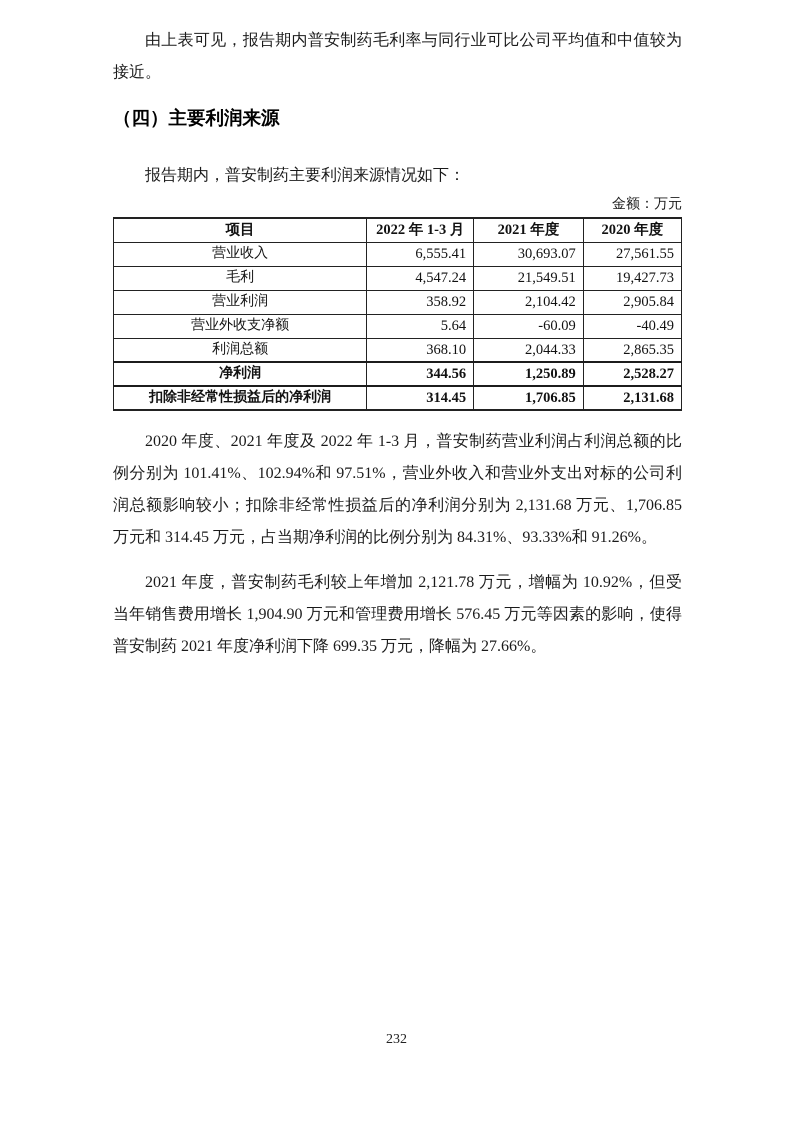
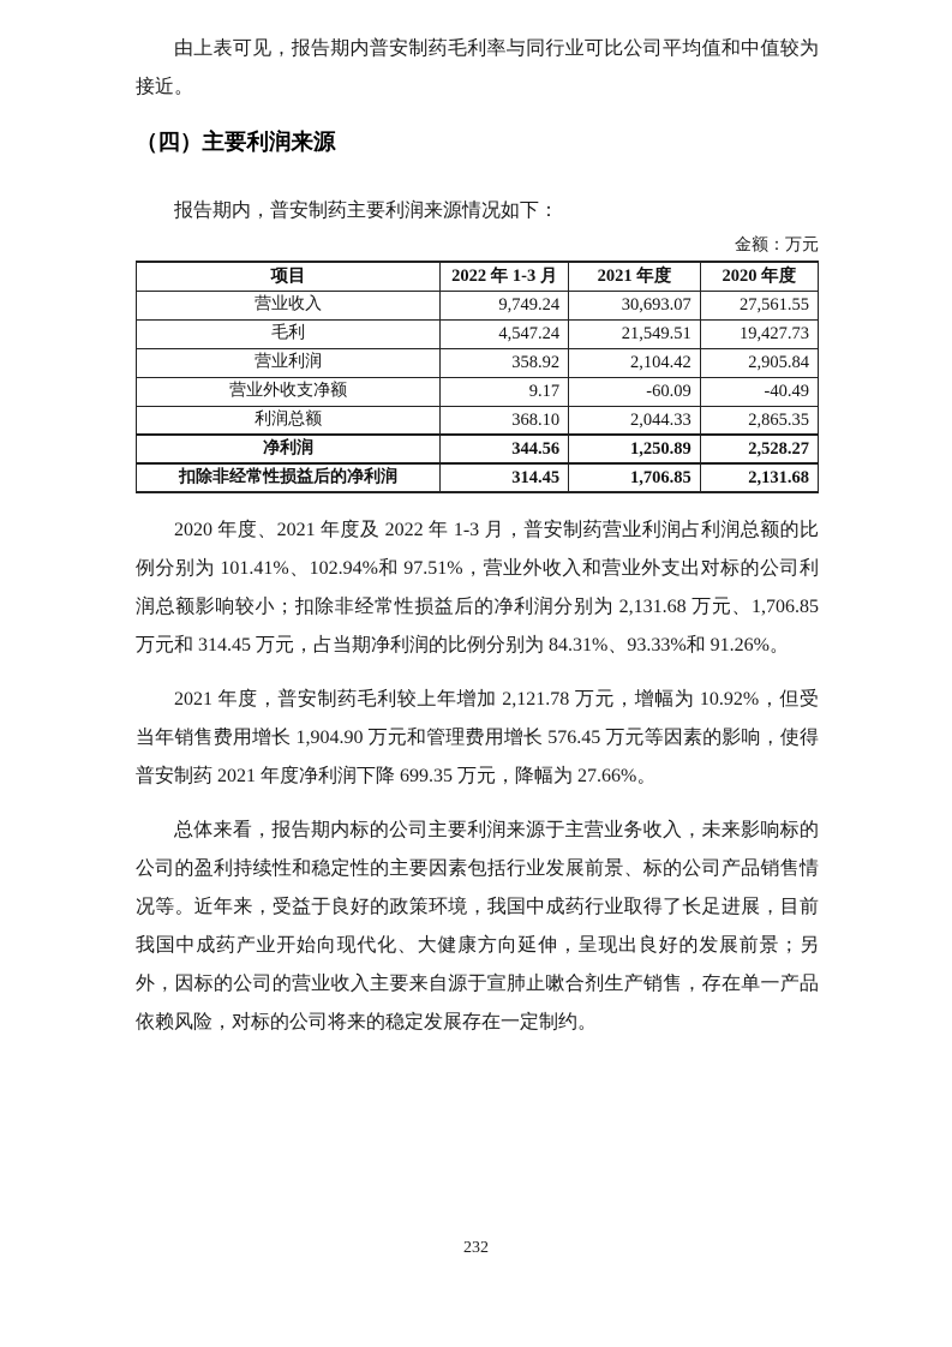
  由上表可见，报告期内普安制药毛利率与同行业可比公司平均值和中值较为接近。
  （四）主要利润来源
  报告期内，普安制药主要利润来源情况如下：
  金额：万元
  项目	2022 年 1-3 月	2021 年度	2020 年度
- 营业收入	6,555.41	30,693.07	27,561.55
+ 营业收入	9,749.24	30,693.07	27,561.55
  毛利	4,547.24	21,549.51	19,427.73
  营业利润	358.92	2,104.42	2,905.84
- 营业外收支净额	5.64	-60.09	-40.49
+ 营业外收支净额	9.17	-60.09	-40.49
  利润总额	368.10	2,044.33	2,865.35
  净利润	344.56	1,250.89	2,528.27
  扣除非经常性损益后的净利润	314.45	1,706.85	2,131.68
  2020 年度、2021 年度及 2022 年 1-3 月，普安制药营业利润占利润总额的比例分别为 101.41%、102.94%和 97.51%，营业外收入和营业外支出对标的公司利润总额影响较小；扣除非经常性损益后的净利润分别为 2,131.68 万元、1,706.85 万元和 314.45 万元，占当期净利润的比例分别为 84.31%、93.33%和 91.26%。
  2021 年度，普安制药毛利较上年增加 2,121.78 万元，增幅为 10.92%，但受当年销售费用增长 1,904.90 万元和管理费用增长 576.45 万元等因素的影响，使得普安制药 2021 年度净利润下降 699.35 万元，降幅为 27.66%。
+ 总体来看，报告期内标的公司主要利润来源于主营业务收入，未来影响标的公司的盈利持续性和稳定性的主要因素包括行业发展前景、标的公司产品销售情况等。近年来，受益于良好的政策环境，我国中成药行业取得了长足进展，目前我国中成药产业开始向现代化、大健康方向延伸，呈现出良好的发展前景；另外，因标的公司的营业收入主要来自源于宣肺止嗽合剂生产销售，存在单一产品依赖风险，对标的公司将来的稳定发展存在一定制约。
  232
